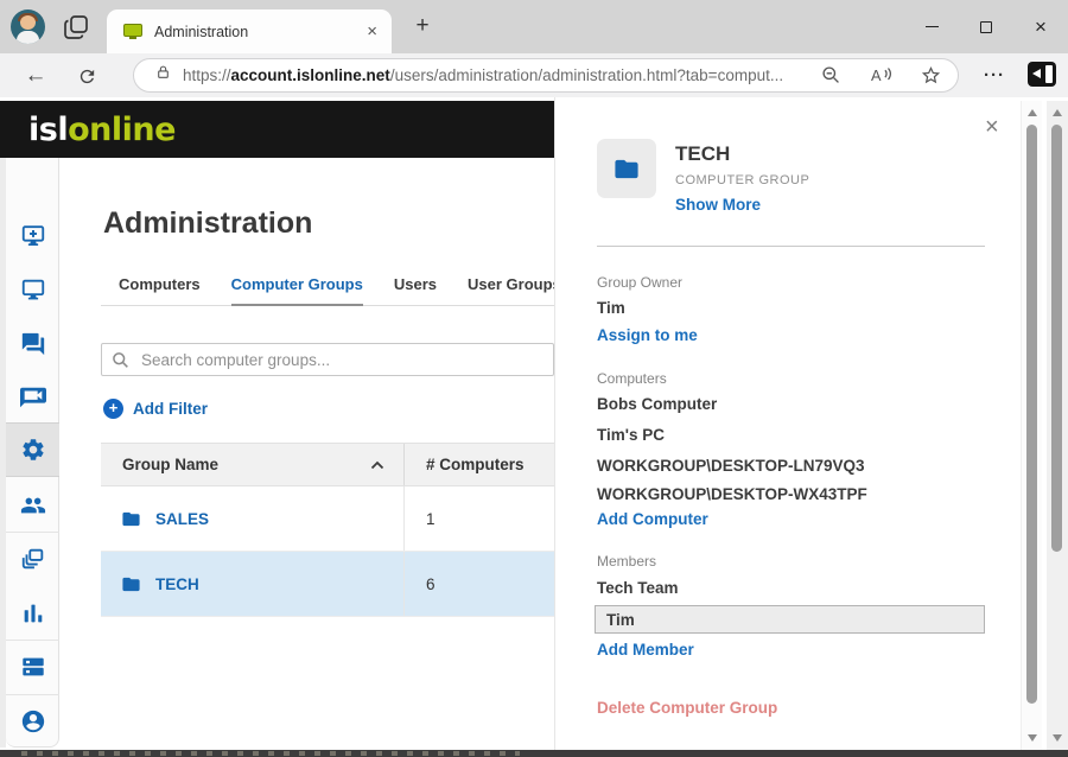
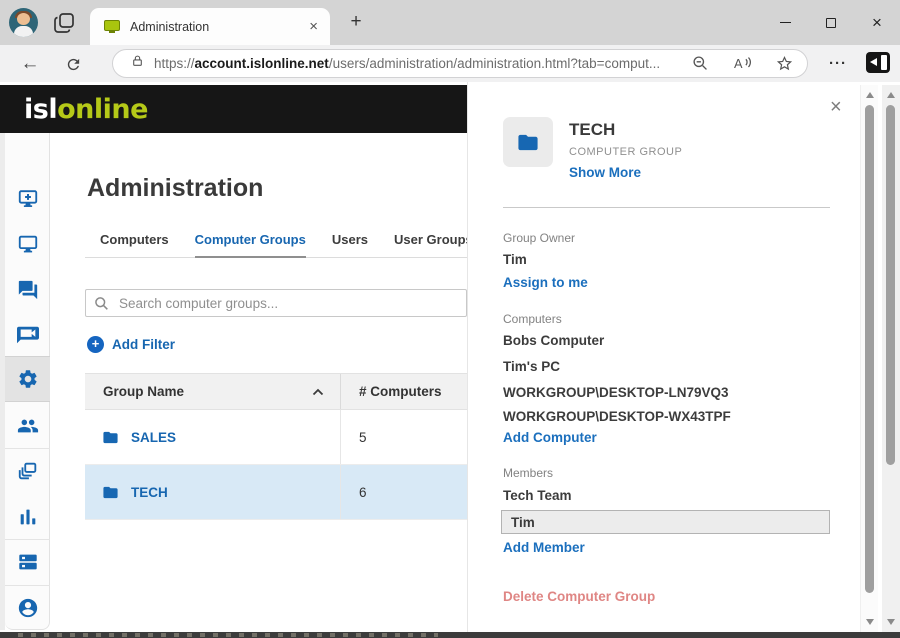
  Administration
  ×
  +
  ×
  ←
  https://account.islonline.net/users/administration/administration.html?tab=comput...
  A
  ···
  islonline
  Administration
  Computers
  Computer Groups
  Users
  User Group
  Search computer groups...
  +
  Add Filter
  Group Name
  # Computers
  SALES
- 1
+ 5
  TECH
  6
  ×
  TECH
  COMPUTER GROUP
  Show More
  Group Owner
  Tim
  Assign to me
  Computers
  Bobs Computer
  Tim's PC
  WORKGROUP\DESKTOP-LN79VQ3
  WORKGROUP\DESKTOP-WX43TPF
  Add Computer
  Members
  Tech Team
  Tim
  Add Member
  Delete Computer Group
